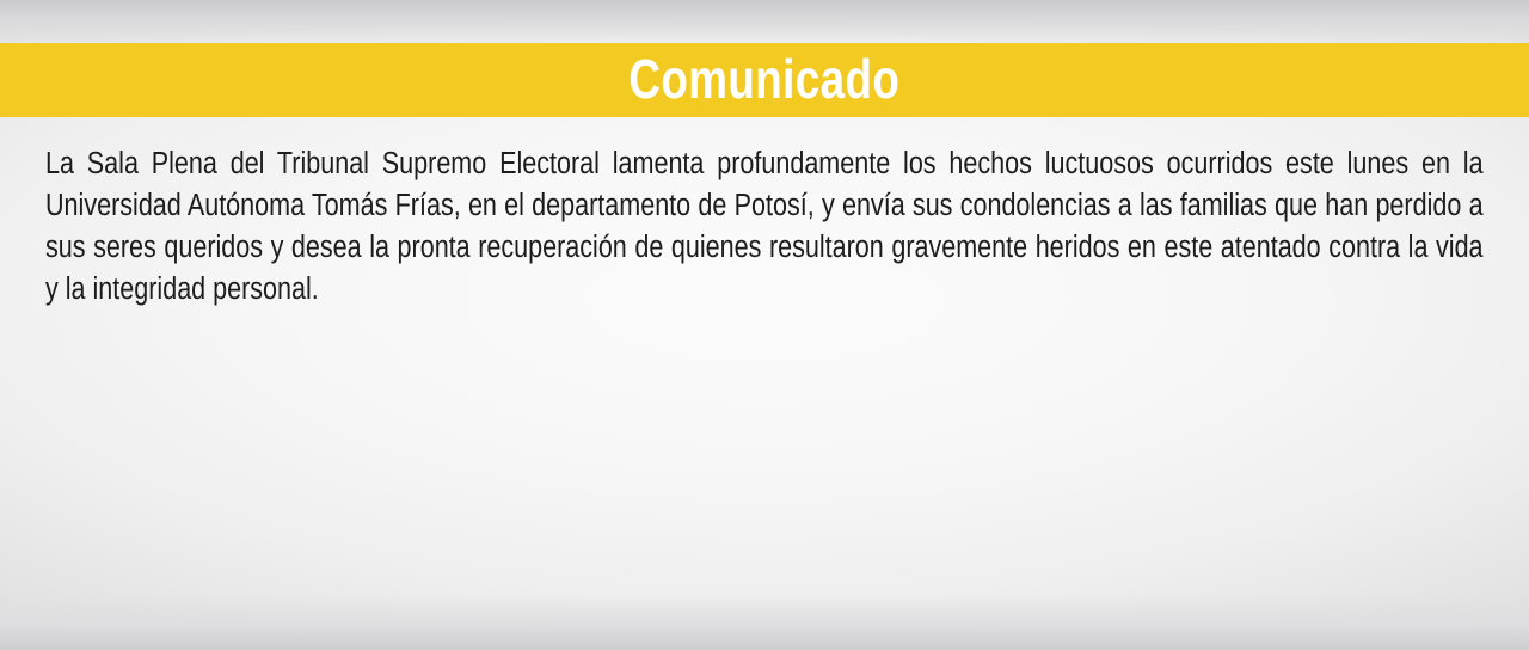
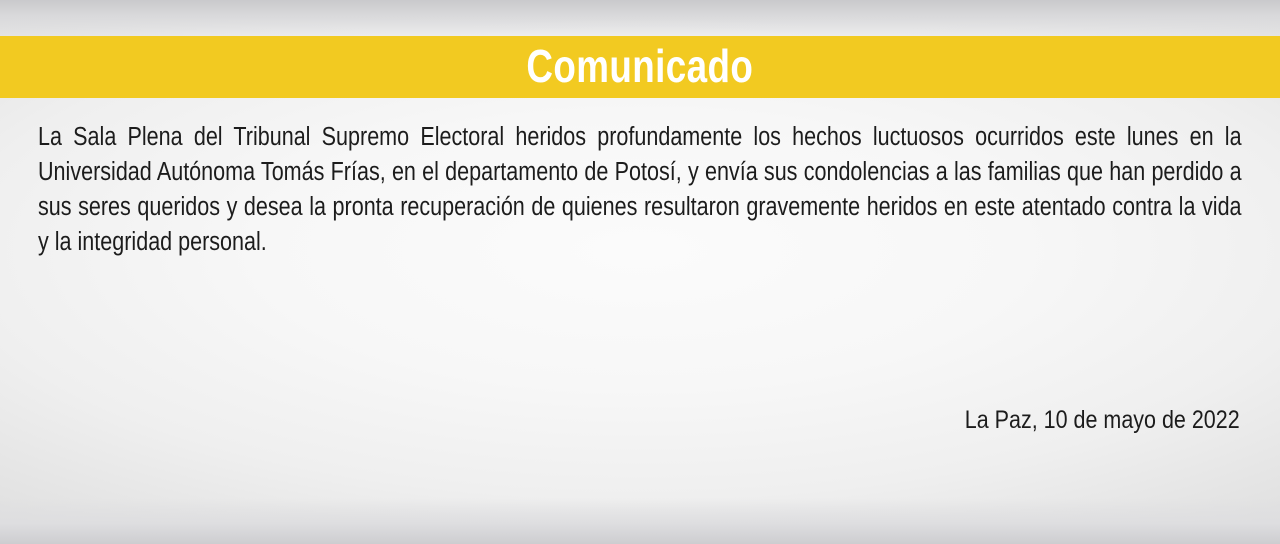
  Comunicado
- La Sala Plena del Tribunal Supremo Electoral lamenta profundamente los hechos luctuosos ocurridos este lunes en la Universidad Autónoma Tomás Frías, en el departamento de Potosí, y envía sus condolencias a las familias que han perdido a sus seres queridos y desea la pronta recuperación de quienes resultaron gravemente heridos en este atentado contra la vida y la integridad personal.
+ La Sala Plena del Tribunal Supremo Electoral heridos profundamente los hechos luctuosos ocurridos este lunes en la Universidad Autónoma Tomás Frías, en el departamento de Potosí, y envía sus condolencias a las familias que han perdido a sus seres queridos y desea la pronta recuperación de quienes resultaron gravemente heridos en este atentado contra la vida y la integridad personal.
+ La Paz, 10 de mayo de 2022
